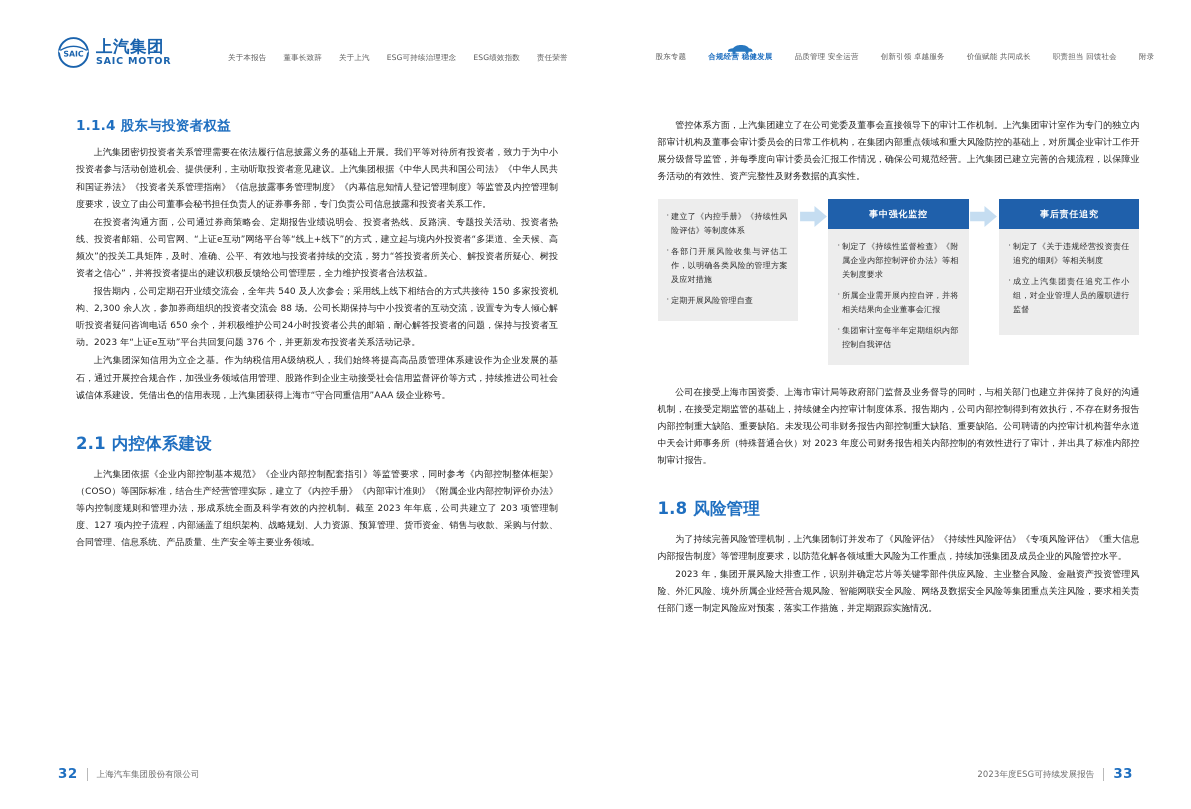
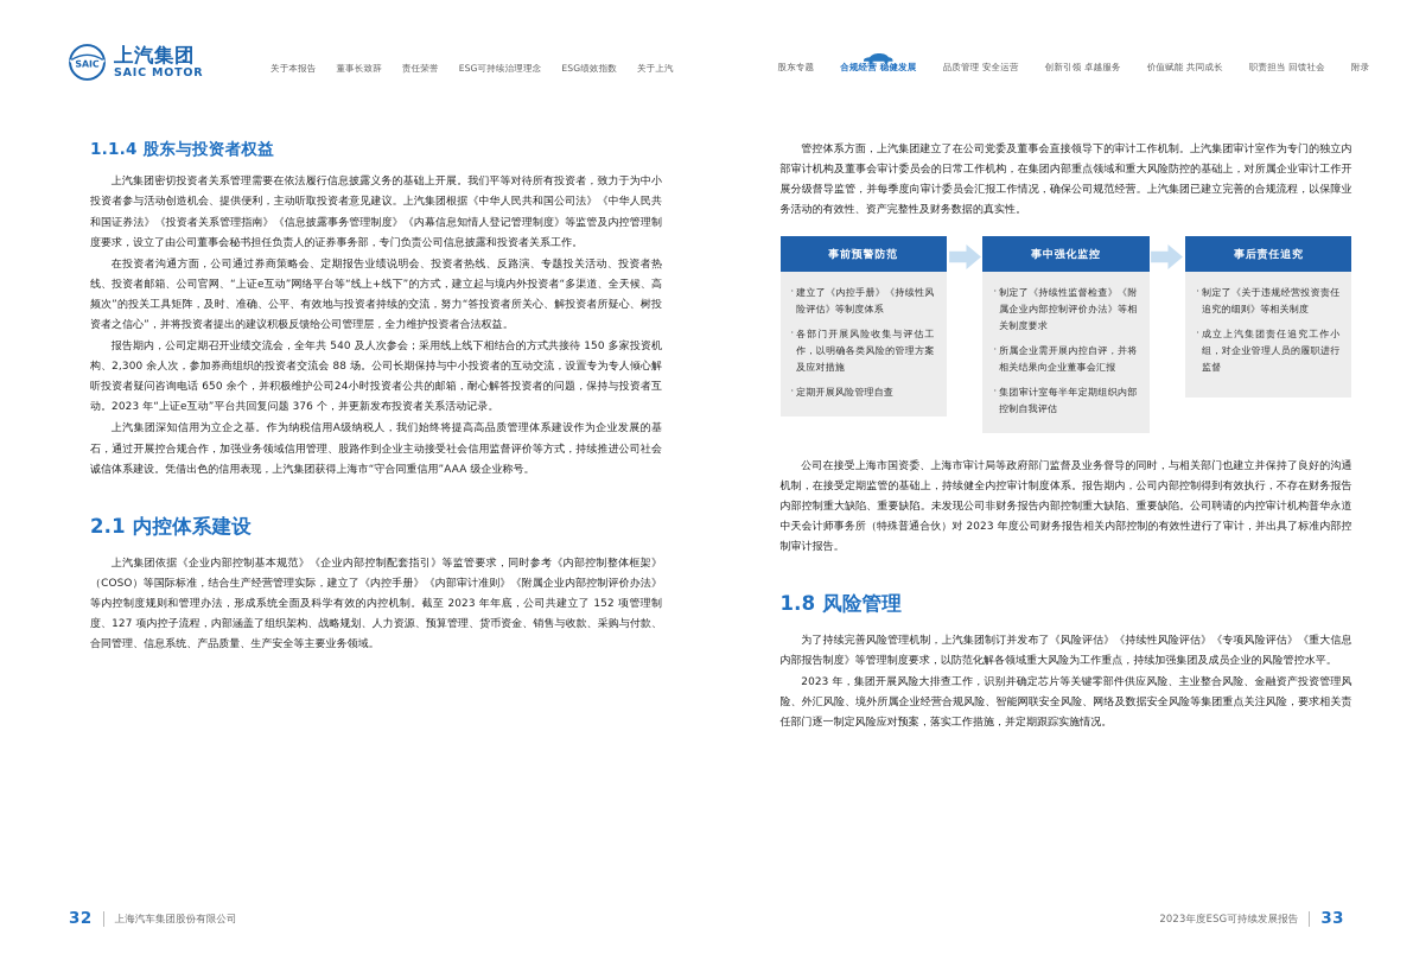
  SAIC
  上汽集团
  SAIC MOTOR
  关于本报告
  董事长致辞
- 关于上汽
+ 责任荣誉
  ESG可持续治理理念
  ESG绩效指数
- 责任荣誉
+ 关于上汽
  1.1.4 股东与投资者权益
  上汽集团密切投资者关系管理需要在依法履行信息披露义务的基础上开展。我们平等对待所有投资者，致力于为中小投资者参与活动创造机会、提供便利，主动听取投资者意见建议。上汽集团根据《中华人民共和国公司法》《中华人民共和国证券法》《投资者关系管理指南》《信息披露事务管理制度》《内幕信息知情人登记管理制度》等监管及内控管理制度要求，设立了由公司董事会秘书担任负责人的证券事务部，专门负责公司信息披露和投资者关系工作。
  在投资者沟通方面，公司通过券商策略会、定期报告业绩说明会、投资者热线、反路演、专题投关活动、投资者热线、投资者邮箱、公司官网、“上证e互动”网络平台等“线上+线下”的方式，建立起与境内外投资者“多渠道、全天候、高频次”的投关工具矩阵，及时、准确、公平、有效地与投资者持续的交流，努力“答投资者所关心、解投资者所疑心、树投资者之信心”，并将投资者提出的建议积极反馈给公司管理层，全力维护投资者合法权益。
  报告期内，公司定期召开业绩交流会，全年共 540 及人次参会；采用线上线下相结合的方式共接待 150 多家投资机构、2,300 余人次，参加券商组织的投资者交流会 88 场。公司长期保持与中小投资者的互动交流，设置专为专人倾心解听投资者疑问咨询电话 650 余个，并积极维护公司24小时投资者公共的邮箱，耐心解答投资者的问题，保持与投资者互动。2023 年“上证e互动”平台共回复问题 376 个，并更新发布投资者关系活动记录。
  上汽集团深知信用为立企之基。作为纳税信用A级纳税人，我们始终将提高高品质管理体系建设作为企业发展的基石，通过开展控合规合作，加强业务领域信用管理、股路作到企业主动接受社会信用监督评价等方式，持续推进公司社会诚信体系建设。凭借出色的信用表现，上汽集团获得上海市“守合同重信用”AAA 级企业称号。
  2.1 内控体系建设
- 上汽集团依据《企业内部控制基本规范》《企业内部控制配套指引》等监管要求，同时参考《内部控制整体框架》（COSO）等国际标准，结合生产经营管理实际，建立了《内控手册》《内部审计准则》《附属企业内部控制评价办法》等内控制度规则和管理办法，形成系统全面及科学有效的内控机制。截至 2023 年年底，公司共建立了 203 项管理制度、127 项内控子流程，内部涵盖了组织架构、战略规划、人力资源、预算管理、货币资金、销售与收款、采购与付款、合同管理、信息系统、产品质量、生产安全等主要业务领域。
+ 上汽集团依据《企业内部控制基本规范》《企业内部控制配套指引》等监管要求，同时参考《内部控制整体框架》（COSO）等国际标准，结合生产经营管理实际，建立了《内控手册》《内部审计准则》《附属企业内部控制评价办法》等内控制度规则和管理办法，形成系统全面及科学有效的内控机制。截至 2023 年年底，公司共建立了 152 项管理制度、127 项内控子流程，内部涵盖了组织架构、战略规划、人力资源、预算管理、货币资金、销售与收款、采购与付款、合同管理、信息系统、产品质量、生产安全等主要业务领域。
  32
  上海汽车集团股份有限公司
  股东专题
  合规经营 稳健发展
  品质管理 安全运营
  创新引领 卓越服务
  价值赋能 共同成长
  职责担当 回馈社会
  附录
  管控体系方面，上汽集团建立了在公司党委及董事会直接领导下的审计工作机制。上汽集团审计室作为专门的独立内部审计机构及董事会审计委员会的日常工作机构，在集团内部重点领域和重大风险防控的基础上，对所属企业审计工作开展分级督导监管，并每季度向审计委员会汇报工作情况，确保公司规范经营。上汽集团已建立完善的合规流程，以保障业务活动的有效性、资产完整性及财务数据的真实性。
+ 事前预警防范
  ·
  建立了《内控手册》《持续性风险评估》等制度体系
  ·
  各部门开展风险收集与评估工作，以明确各类风险的管理方案及应对措施
  ·
  定期开展风险管理自查
  事中强化监控
  ·
  制定了《持续性监督检查》《附属企业内部控制评价办法》等相关制度要求
  ·
  所属企业需开展内控自评，并将相关结果向企业董事会汇报
  ·
  集团审计室每半年定期组织内部控制自我评估
  事后责任追究
  ·
  制定了《关于违规经营投资责任追究的细则》等相关制度
  ·
  成立上汽集团责任追究工作小组，对企业管理人员的履职进行监督
  公司在接受上海市国资委、上海市审计局等政府部门监督及业务督导的同时，与相关部门也建立并保持了良好的沟通机制，在接受定期监管的基础上，持续健全内控审计制度体系。报告期内，公司内部控制得到有效执行，不存在财务报告内部控制重大缺陷、重要缺陷。未发现公司非财务报告内部控制重大缺陷、重要缺陷。公司聘请的内控审计机构普华永道中天会计师事务所（特殊普通合伙）对 2023 年度公司财务报告相关内部控制的有效性进行了审计，并出具了标准内部控制审计报告。
  1.8 风险管理
  为了持续完善风险管理机制，上汽集团制订并发布了《风险评估》《持续性风险评估》《专项风险评估》《重大信息内部报告制度》等管理制度要求，以防范化解各领域重大风险为工作重点，持续加强集团及成员企业的风险管控水平。
  2023 年，集团开展风险大排查工作，识别并确定芯片等关键零部件供应风险、主业整合风险、金融资产投资管理风险、外汇风险、境外所属企业经营合规风险、智能网联安全风险、网络及数据安全风险等集团重点关注风险，要求相关责任部门逐一制定风险应对预案，落实工作措施，并定期跟踪实施情况。
  2023年度ESG可持续发展报告
  33
